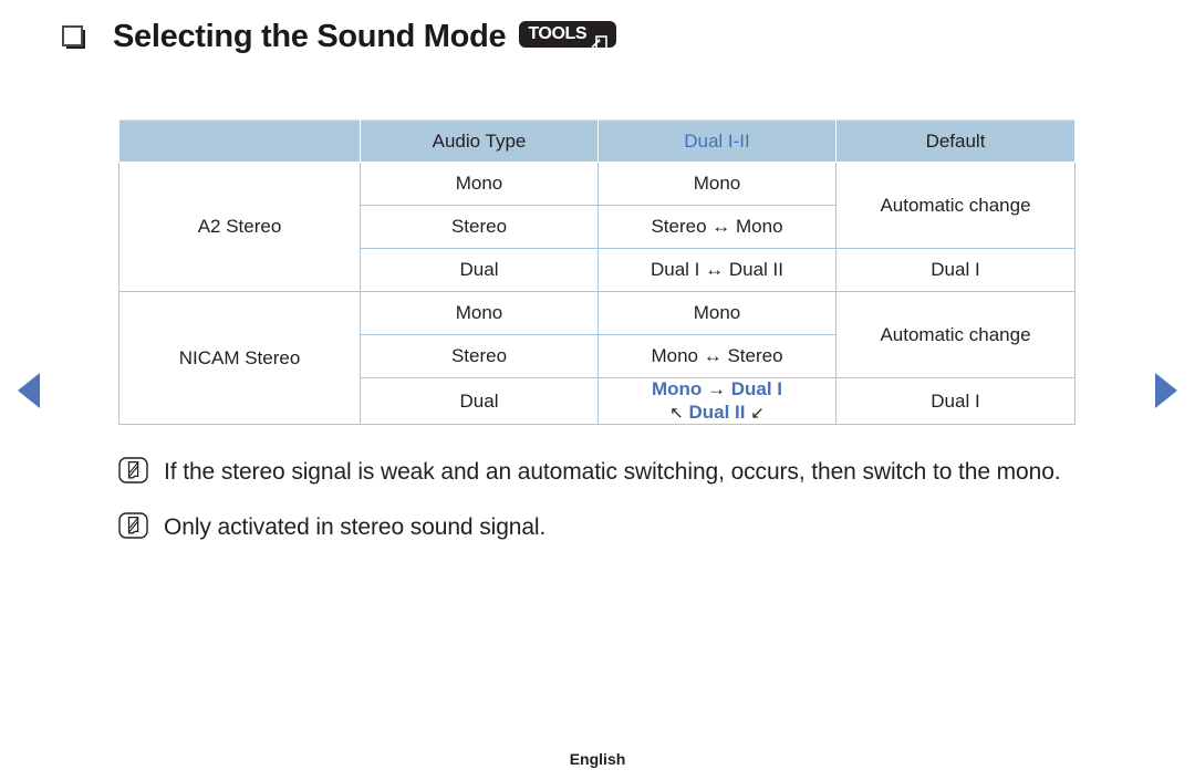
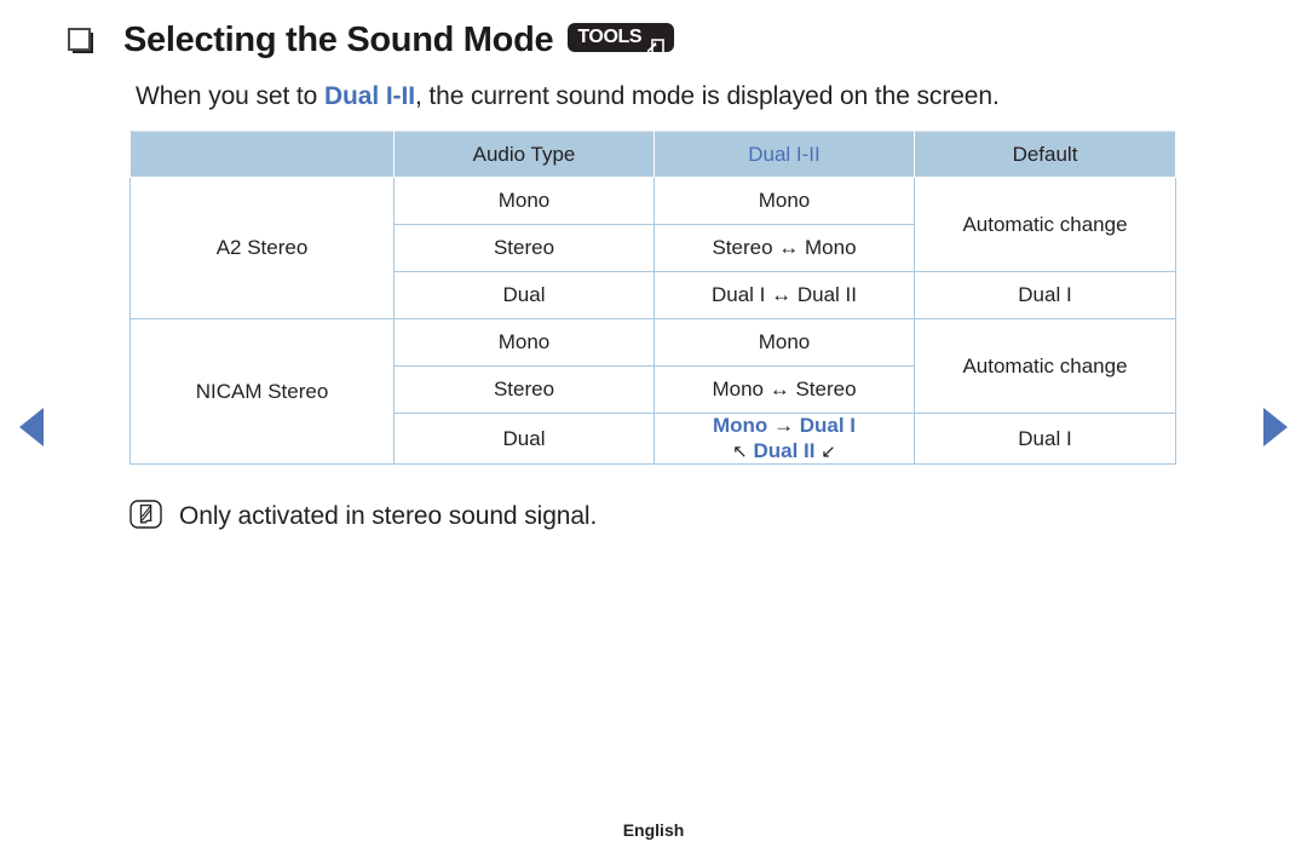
  Selecting the Sound Mode
  TOOLS
+ When you set to Dual I-II, the current sound mode is displayed on the screen.
  	Audio Type	Dual I-II	Default
  A2 Stereo	Mono	Mono	Automatic change
  Stereo	Stereo ↔ Mono
  Dual	Dual I ↔ Dual II	Dual I
  NICAM Stereo	Mono	Mono	Automatic change
  Stereo	Mono ↔ Stereo
  Dual	Mono → Dual I ↖ Dual II ↙	Dual I
- If the stereo signal is weak and an automatic switching, occurs, then switch to the mono.
  Only activated in stereo sound signal.
  English
